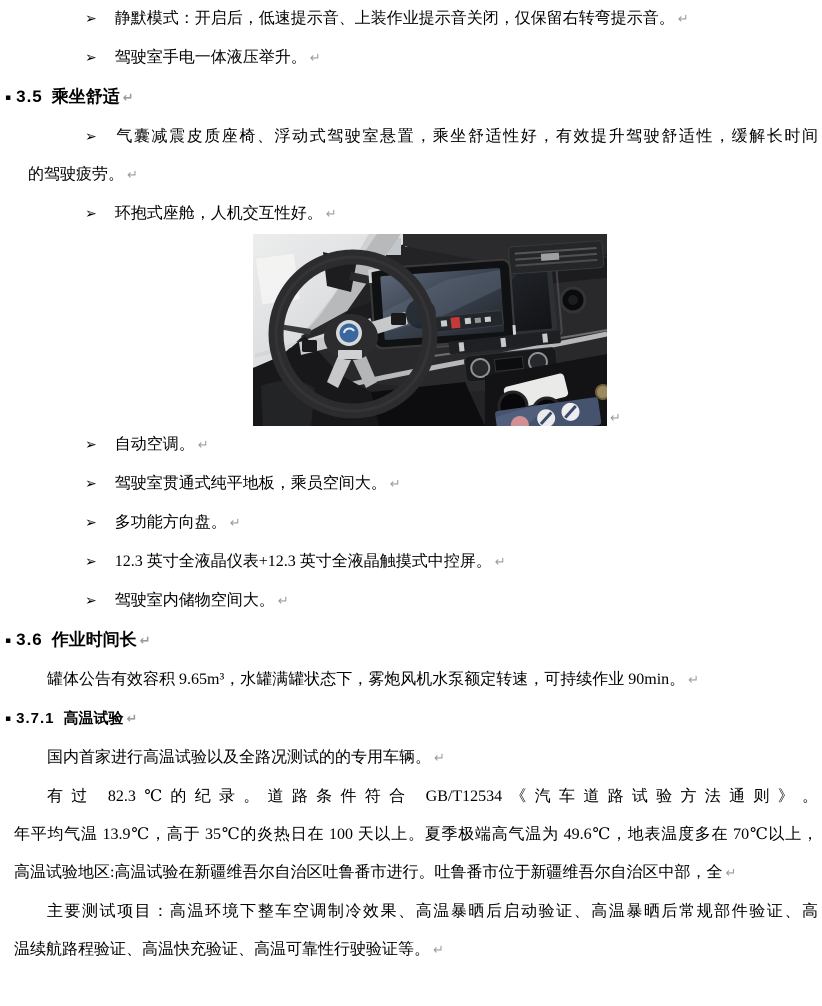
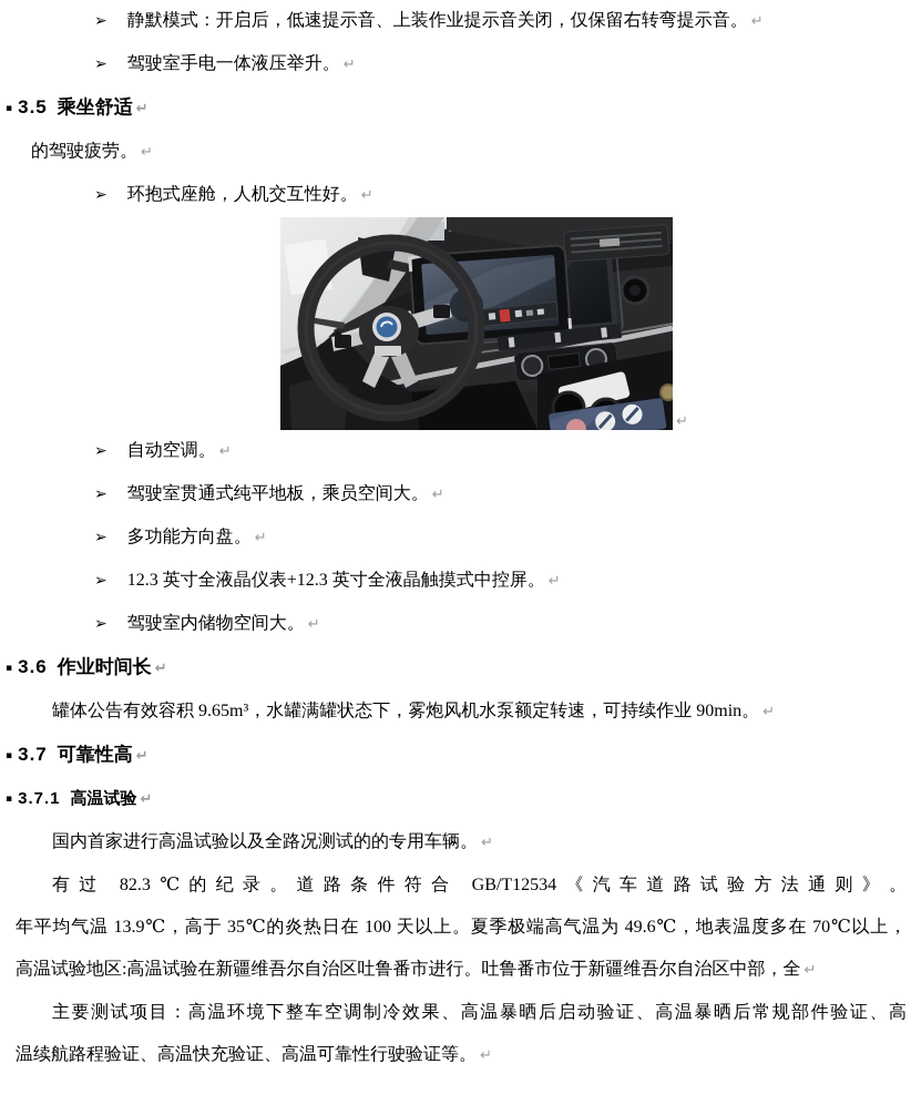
  ➢ 静默模式：开启后，低速提示音、上装作业提示音关闭，仅保留右转弯提示音。 ↵
  ➢ 驾驶室手电一体液压举升。 ↵
  ▪ 3.5 乘坐舒适 ↵
- ➢ 气囊减震皮质座椅、浮动式驾驶室悬置，乘坐舒适性好，有效提升驾驶舒适性，缓解长时间
  的驾驶疲劳。 ↵
  ➢ 环抱式座舱，人机交互性好。 ↵
  ↵
  ➢ 自动空调。 ↵
  ➢ 驾驶室贯通式纯平地板，乘员空间大。 ↵
  ➢ 多功能方向盘。 ↵
  ➢ 12.3 英寸全液晶仪表+12.3 英寸全液晶触摸式中控屏。 ↵
  ➢ 驾驶室内储物空间大。 ↵
  ▪ 3.6 作业时间长 ↵
  罐体公告有效容积 9.65m³，水罐满罐状态下，雾炮风机水泵额定转速，可持续作业 90min。 ↵
+ ▪ 3.7 可靠性高 ↵
  ▪ 3.7.1 高温试验 ↵
  国内首家进行高温试验以及全路况测试的的专用车辆。 ↵
  有过 82.3℃的纪录。道路条件符合 GB/T12534《汽车道路试验方法通则》。
  年平均气温 13.9℃，高于 35℃的炎热日在 100 天以上。夏季极端高气温为 49.6℃，地表温度多在 70℃以上，
  高温试验地区:高温试验在新疆维吾尔自治区吐鲁番市进行。吐鲁番市位于新疆维吾尔自治区中部，全 ↵
  主要测试项目：高温环境下整车空调制冷效果、高温暴晒后启动验证、高温暴晒后常规部件验证、高
  温续航路程验证、高温快充验证、高温可靠性行驶验证等。 ↵
